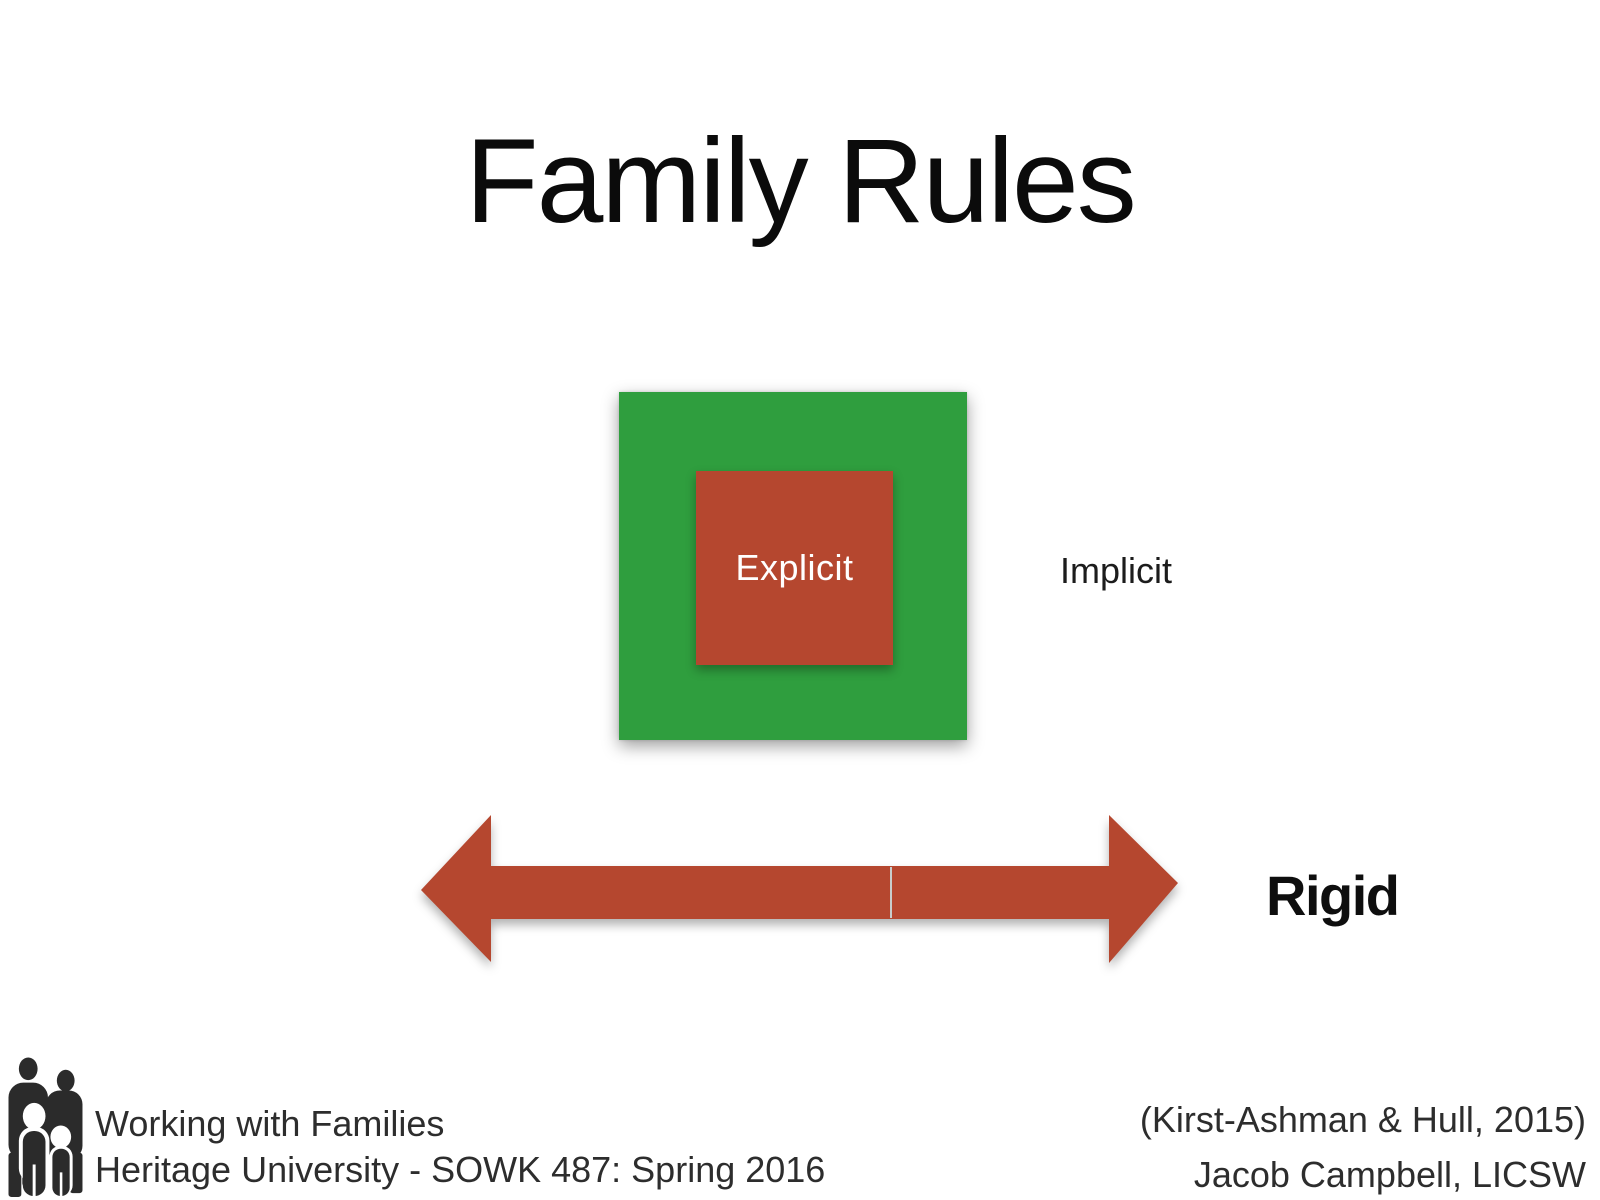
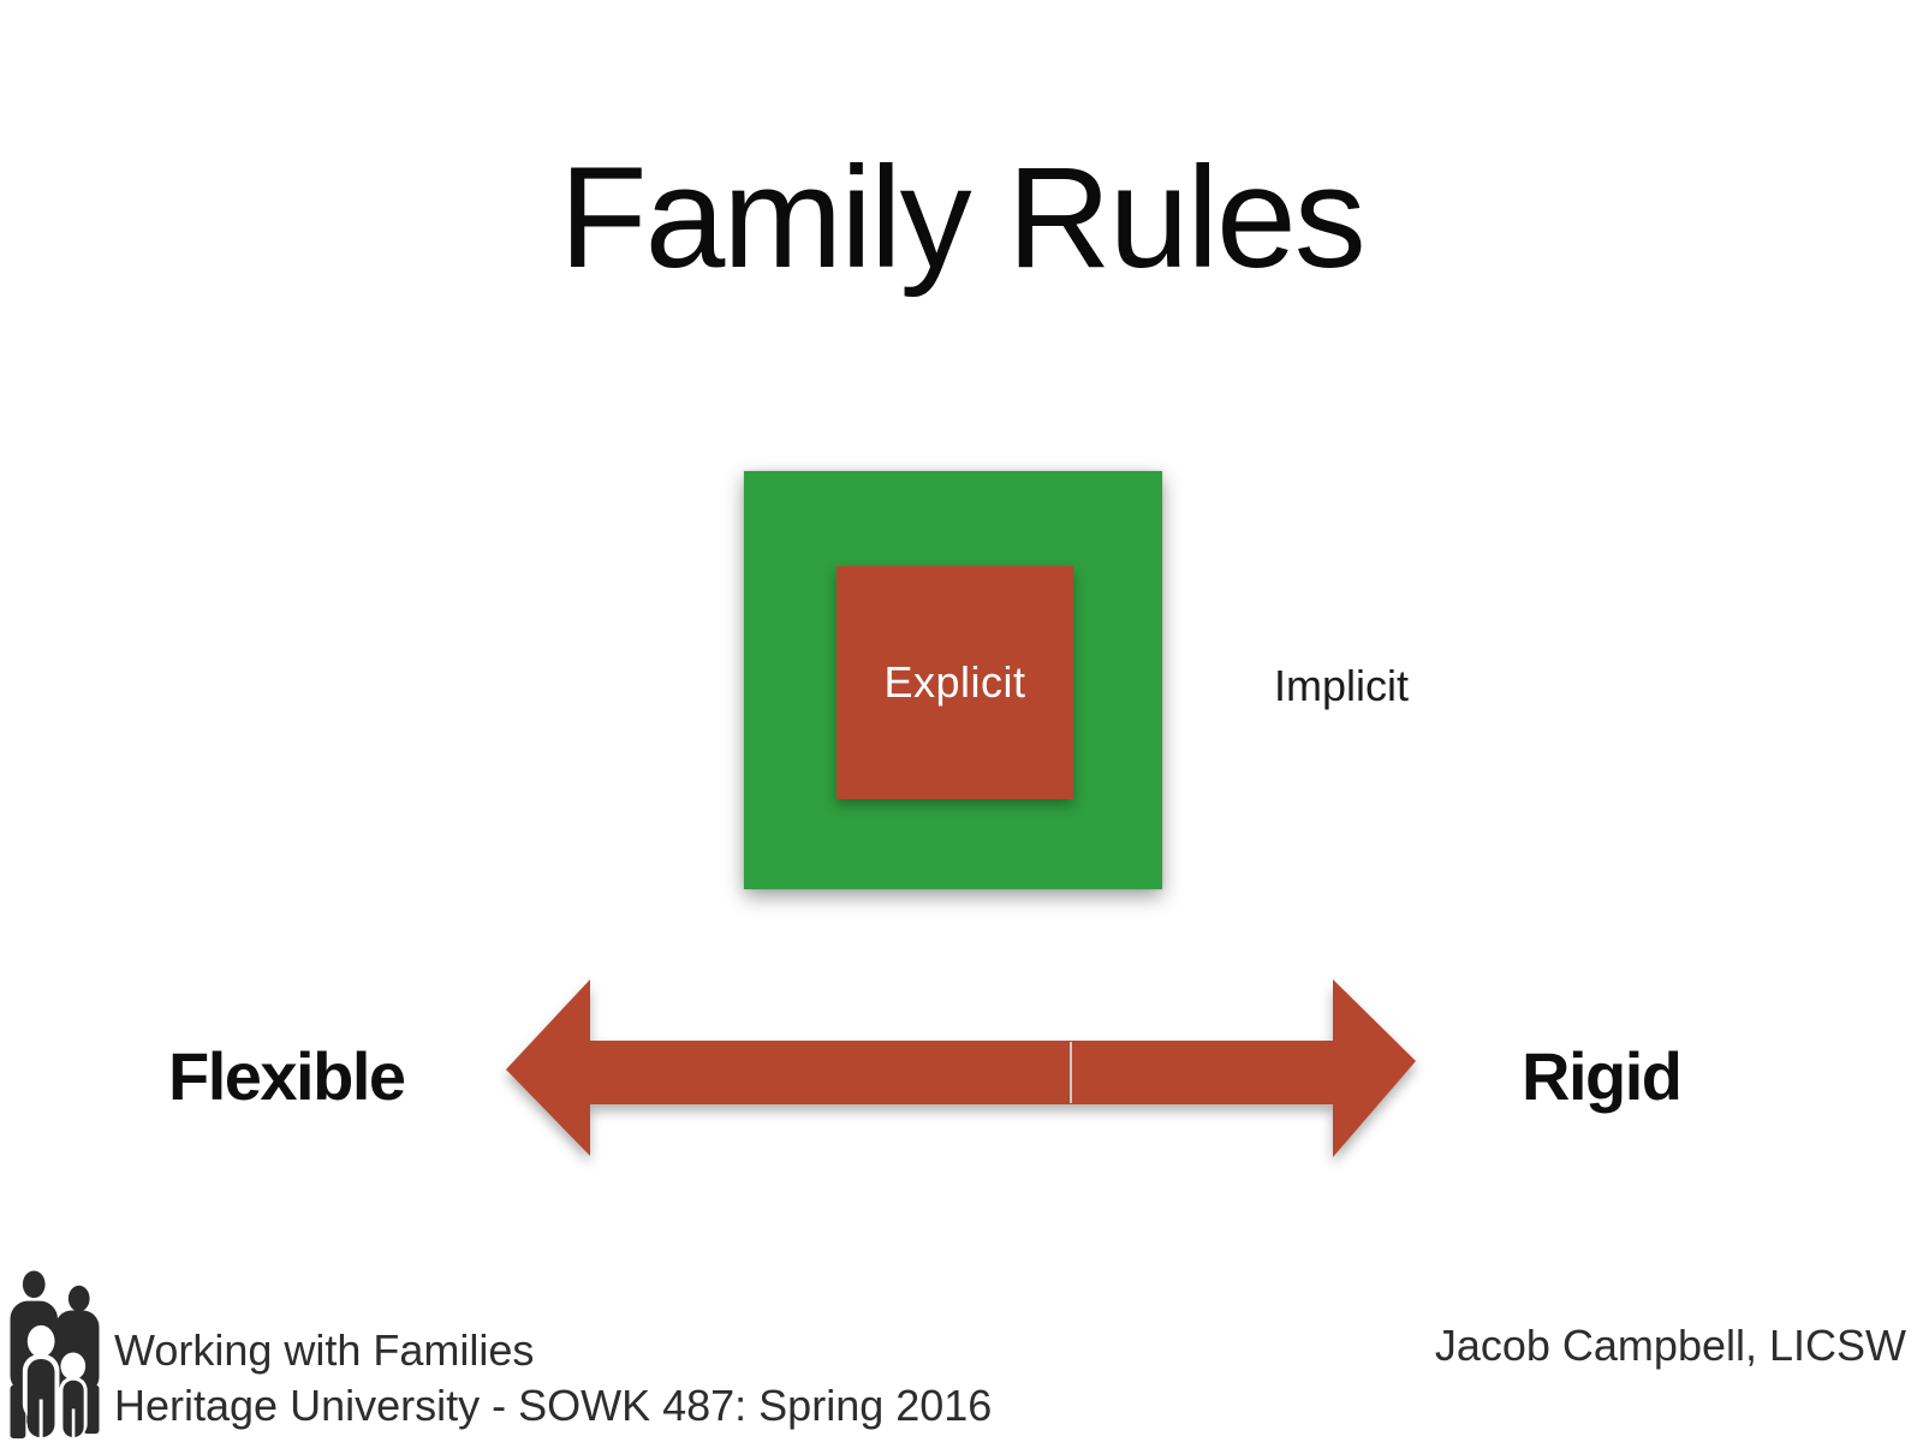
  Family Rules
  Explicit
  Implicit
+ Flexible
  Rigid
  Working with Families
  Heritage University - SOWK 487: Spring 2016
- (Kirst-Ashman & Hull, 2015)
  Jacob Campbell, LICSW
